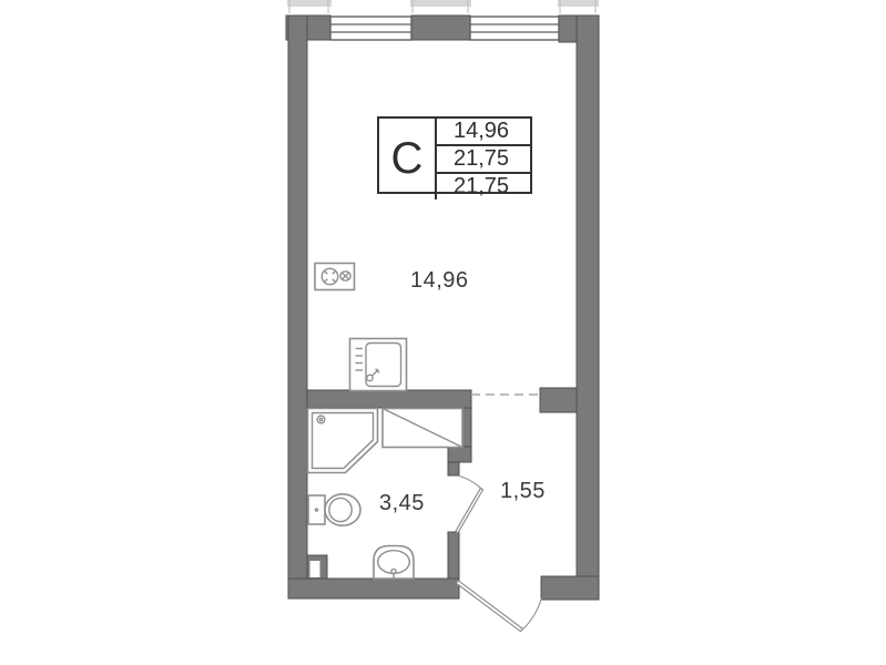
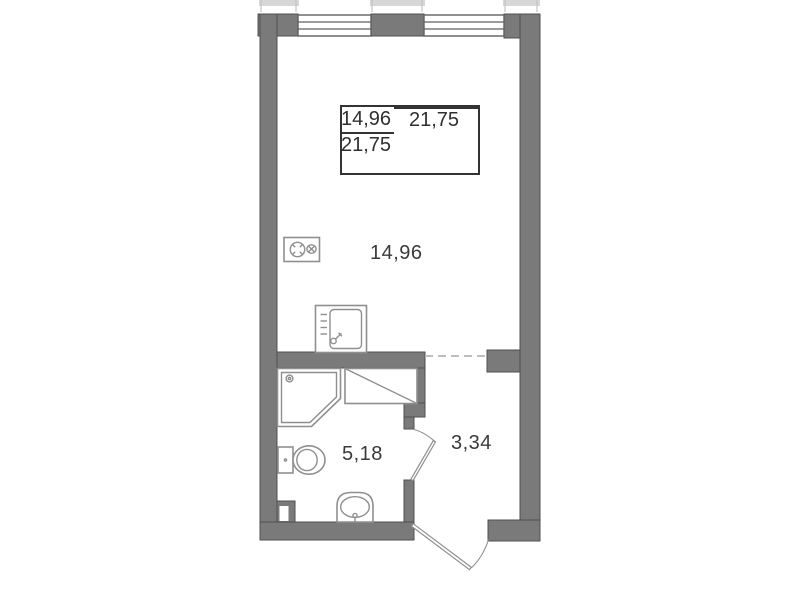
  14,96
- 3,45
+ 5,18
- 1,55
+ 3,34
- С
  14,96
  21,75
  21,75
